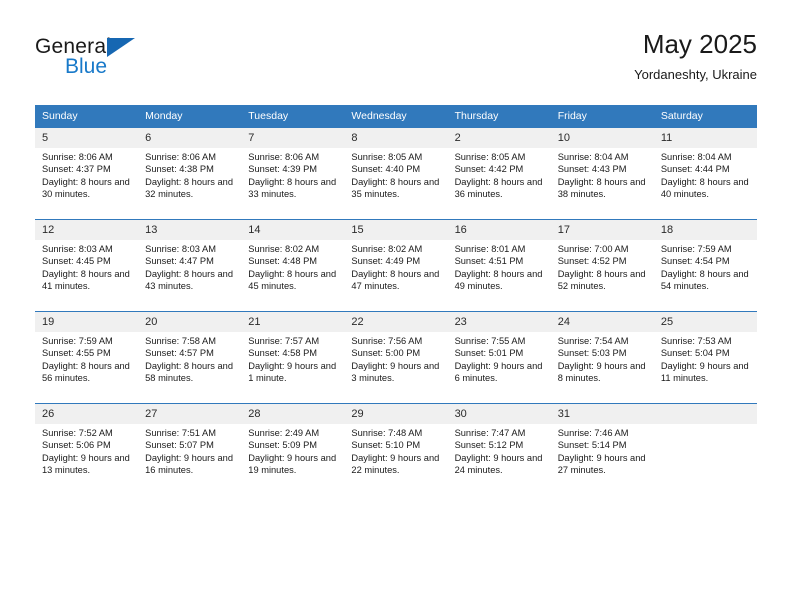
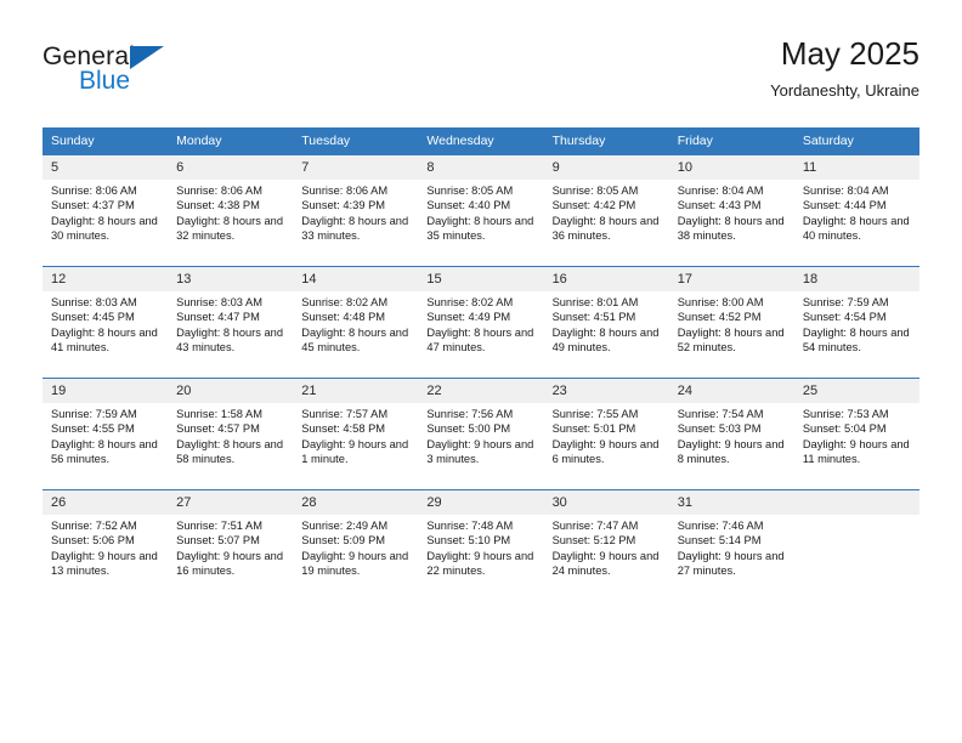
  General
  Blue
  May 2025
  Yordaneshty, Ukraine
  Sunday	Monday	Tuesday	Wednesday	Thursday	Friday	Saturday
- 5Sunrise: 8:06 AMSunset: 4:37 PMDaylight: 8 hours and 30 minutes.	6Sunrise: 8:06 AMSunset: 4:38 PMDaylight: 8 hours and 32 minutes.	7Sunrise: 8:06 AMSunset: 4:39 PMDaylight: 8 hours and 33 minutes.	8Sunrise: 8:05 AMSunset: 4:40 PMDaylight: 8 hours and 35 minutes.	2Sunrise: 8:05 AMSunset: 4:42 PMDaylight: 8 hours and 36 minutes.	10Sunrise: 8:04 AMSunset: 4:43 PMDaylight: 8 hours and 38 minutes.	11Sunrise: 8:04 AMSunset: 4:44 PMDaylight: 8 hours and 40 minutes.
+ 5Sunrise: 8:06 AMSunset: 4:37 PMDaylight: 8 hours and 30 minutes.	6Sunrise: 8:06 AMSunset: 4:38 PMDaylight: 8 hours and 32 minutes.	7Sunrise: 8:06 AMSunset: 4:39 PMDaylight: 8 hours and 33 minutes.	8Sunrise: 8:05 AMSunset: 4:40 PMDaylight: 8 hours and 35 minutes.	9Sunrise: 8:05 AMSunset: 4:42 PMDaylight: 8 hours and 36 minutes.	10Sunrise: 8:04 AMSunset: 4:43 PMDaylight: 8 hours and 38 minutes.	11Sunrise: 8:04 AMSunset: 4:44 PMDaylight: 8 hours and 40 minutes.
- 12Sunrise: 8:03 AMSunset: 4:45 PMDaylight: 8 hours and 41 minutes.	13Sunrise: 8:03 AMSunset: 4:47 PMDaylight: 8 hours and 43 minutes.	14Sunrise: 8:02 AMSunset: 4:48 PMDaylight: 8 hours and 45 minutes.	15Sunrise: 8:02 AMSunset: 4:49 PMDaylight: 8 hours and 47 minutes.	16Sunrise: 8:01 AMSunset: 4:51 PMDaylight: 8 hours and 49 minutes.	17Sunrise: 7:00 AMSunset: 4:52 PMDaylight: 8 hours and 52 minutes.	18Sunrise: 7:59 AMSunset: 4:54 PMDaylight: 8 hours and 54 minutes.
+ 12Sunrise: 8:03 AMSunset: 4:45 PMDaylight: 8 hours and 41 minutes.	13Sunrise: 8:03 AMSunset: 4:47 PMDaylight: 8 hours and 43 minutes.	14Sunrise: 8:02 AMSunset: 4:48 PMDaylight: 8 hours and 45 minutes.	15Sunrise: 8:02 AMSunset: 4:49 PMDaylight: 8 hours and 47 minutes.	16Sunrise: 8:01 AMSunset: 4:51 PMDaylight: 8 hours and 49 minutes.	17Sunrise: 8:00 AMSunset: 4:52 PMDaylight: 8 hours and 52 minutes.	18Sunrise: 7:59 AMSunset: 4:54 PMDaylight: 8 hours and 54 minutes.
- 19Sunrise: 7:59 AMSunset: 4:55 PMDaylight: 8 hours and 56 minutes.	20Sunrise: 7:58 AMSunset: 4:57 PMDaylight: 8 hours and 58 minutes.	21Sunrise: 7:57 AMSunset: 4:58 PMDaylight: 9 hours and 1 minute.	22Sunrise: 7:56 AMSunset: 5:00 PMDaylight: 9 hours and 3 minutes.	23Sunrise: 7:55 AMSunset: 5:01 PMDaylight: 9 hours and 6 minutes.	24Sunrise: 7:54 AMSunset: 5:03 PMDaylight: 9 hours and 8 minutes.	25Sunrise: 7:53 AMSunset: 5:04 PMDaylight: 9 hours and 11 minutes.
+ 19Sunrise: 7:59 AMSunset: 4:55 PMDaylight: 8 hours and 56 minutes.	20Sunrise: 1:58 AMSunset: 4:57 PMDaylight: 8 hours and 58 minutes.	21Sunrise: 7:57 AMSunset: 4:58 PMDaylight: 9 hours and 1 minute.	22Sunrise: 7:56 AMSunset: 5:00 PMDaylight: 9 hours and 3 minutes.	23Sunrise: 7:55 AMSunset: 5:01 PMDaylight: 9 hours and 6 minutes.	24Sunrise: 7:54 AMSunset: 5:03 PMDaylight: 9 hours and 8 minutes.	25Sunrise: 7:53 AMSunset: 5:04 PMDaylight: 9 hours and 11 minutes.
  26Sunrise: 7:52 AMSunset: 5:06 PMDaylight: 9 hours and 13 minutes.	27Sunrise: 7:51 AMSunset: 5:07 PMDaylight: 9 hours and 16 minutes.	28Sunrise: 2:49 AMSunset: 5:09 PMDaylight: 9 hours and 19 minutes.	29Sunrise: 7:48 AMSunset: 5:10 PMDaylight: 9 hours and 22 minutes.	30Sunrise: 7:47 AMSunset: 5:12 PMDaylight: 9 hours and 24 minutes.	31Sunrise: 7:46 AMSunset: 5:14 PMDaylight: 9 hours and 27 minutes.
